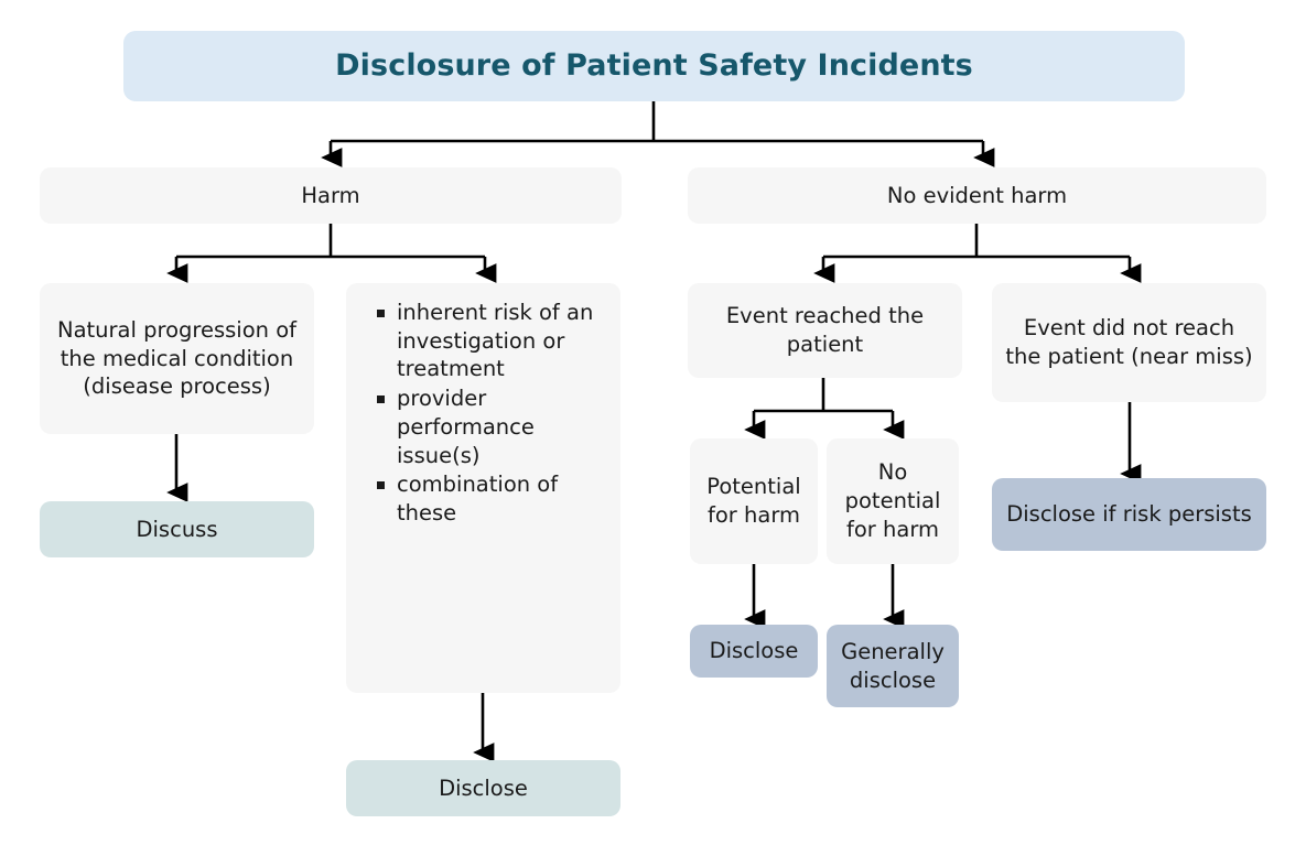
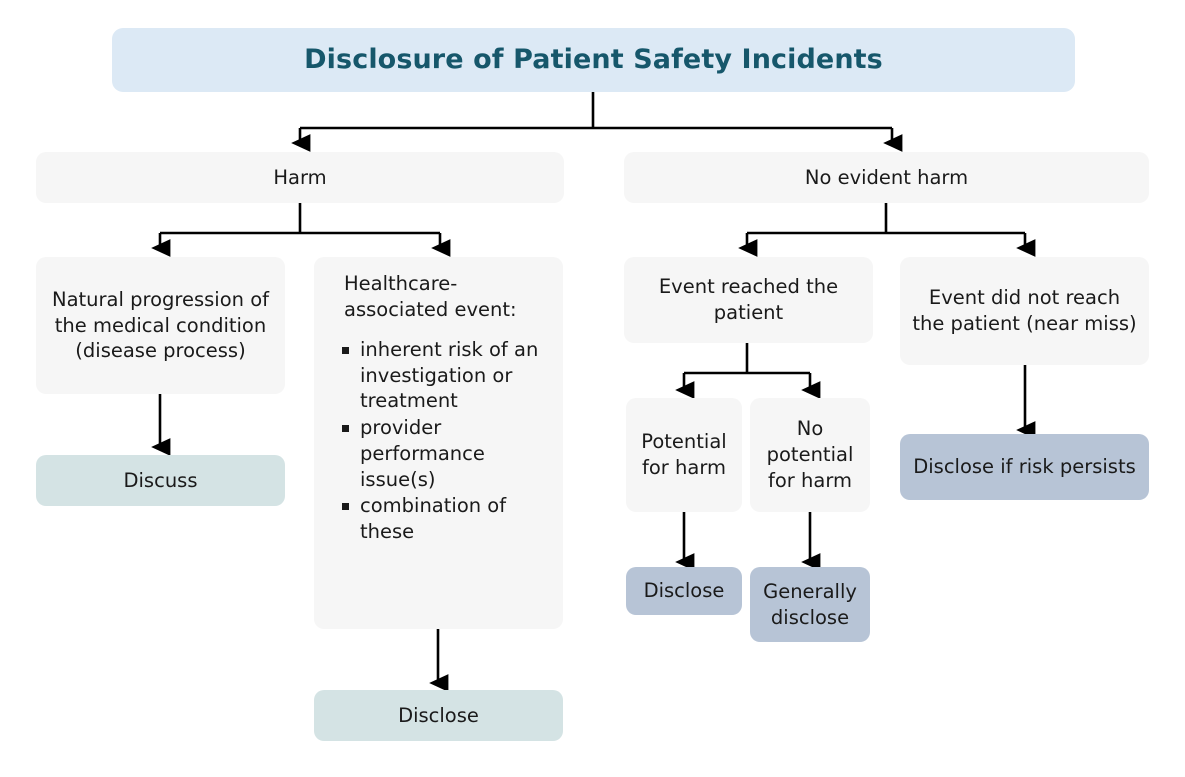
  Disclosure of Patient Safety Incidents
  Harm
  No evident harm
  Natural progression of the medical condition (disease process)
+ Healthcare-associated event:
  inherent risk of an investigation or treatment
  provider performance issue(s)
  combination of these
  Discuss
  Disclose
  Event reached the patient
  Event did not reach the patient (near miss)
  Potential for harm
  No potential for harm
  Disclose
  Generally disclose
  Disclose if risk persists
